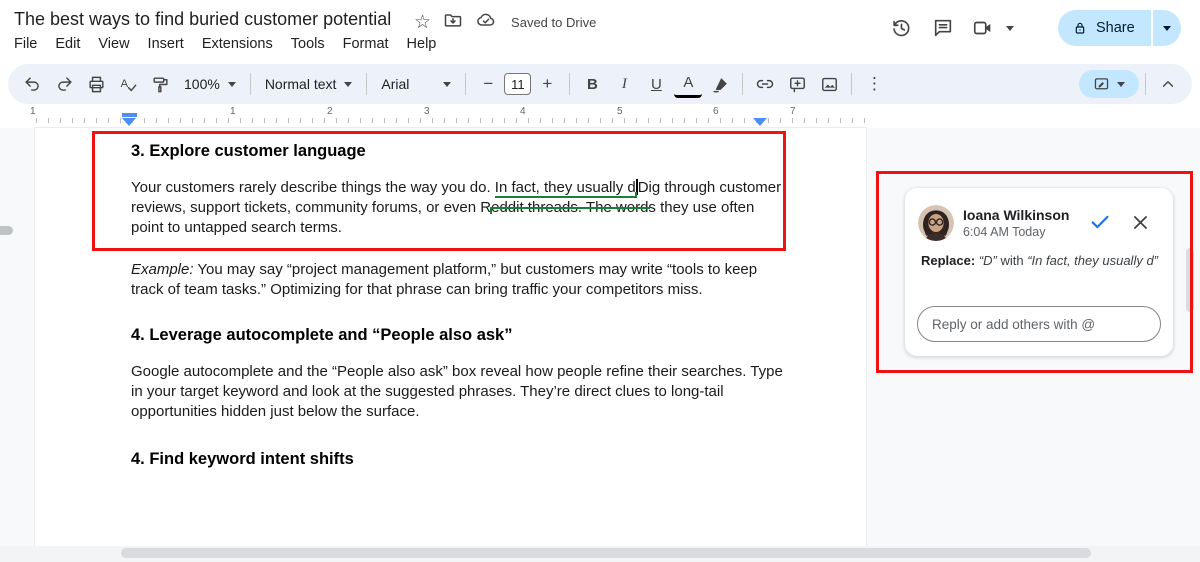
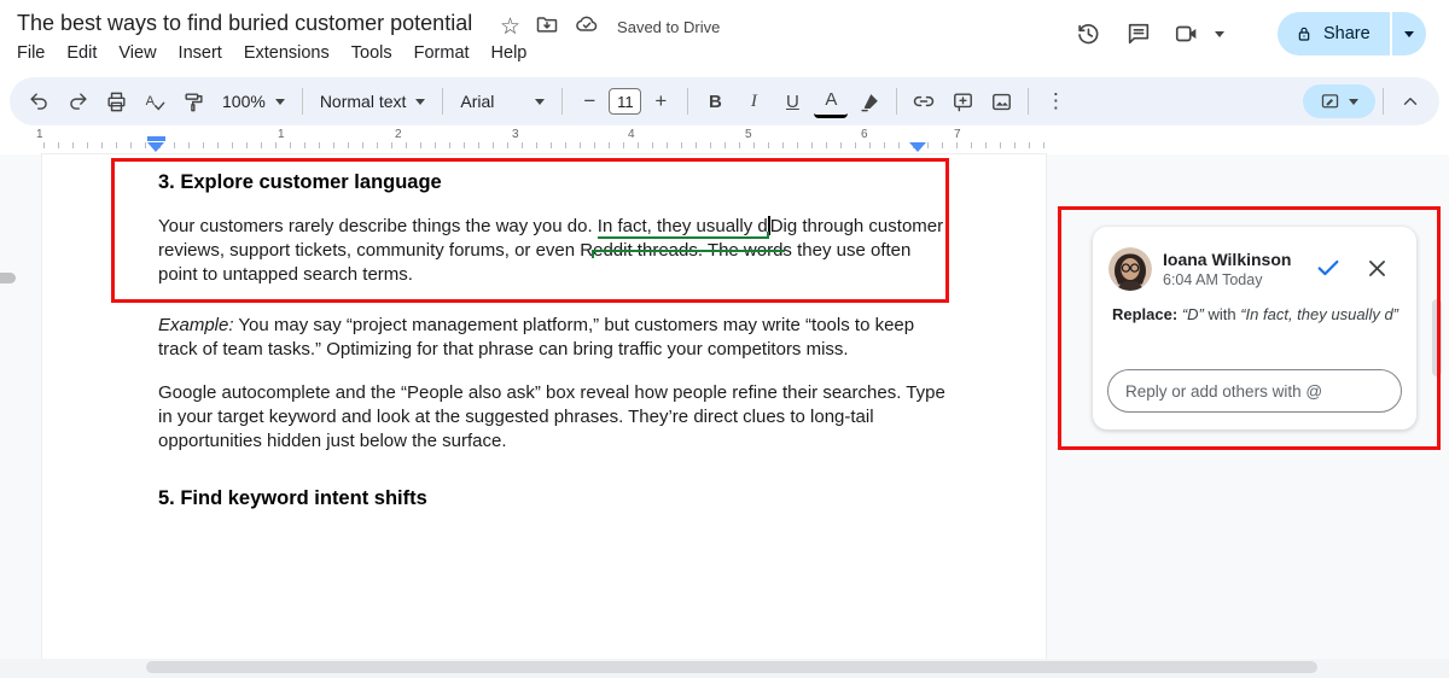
  The best ways to find buried customer potential
  ☆
  Saved to Drive
  File
  Edit
  View
  Insert
  Extensions
  Tools
  Format
  Help
  Share
  A
  100%
  Normal text
  Arial
  −
  11
  +
  B
  I
  U
  A
  ⋮
  1
  1
  2
  3
  4
  5
  6
  7
  3. Explore customer language
  Your customers rarely describe things the way you do. In fact, they usually dDig through customer reviews, support tickets, community forums, or even Reddit threads. The words they use often point to untapped search terms.
  Example: You may say “project management platform,” but customers may write “tools to keep track of team tasks.” Optimizing for that phrase can bring traffic your competitors miss.
- 4. Leverage autocomplete and “People also ask”
  Google autocomplete and the “People also ask” box reveal how people refine their searches. Type in your target keyword and look at the suggested phrases. They’re direct clues to long-tail opportunities hidden just below the surface.
- 4. Find keyword intent shifts
+ 5. Find keyword intent shifts
  Ioana Wilkinson
  6:04 AM Today
  Replace: “D” with “In fact, they usually d”
  Reply or add others with @
